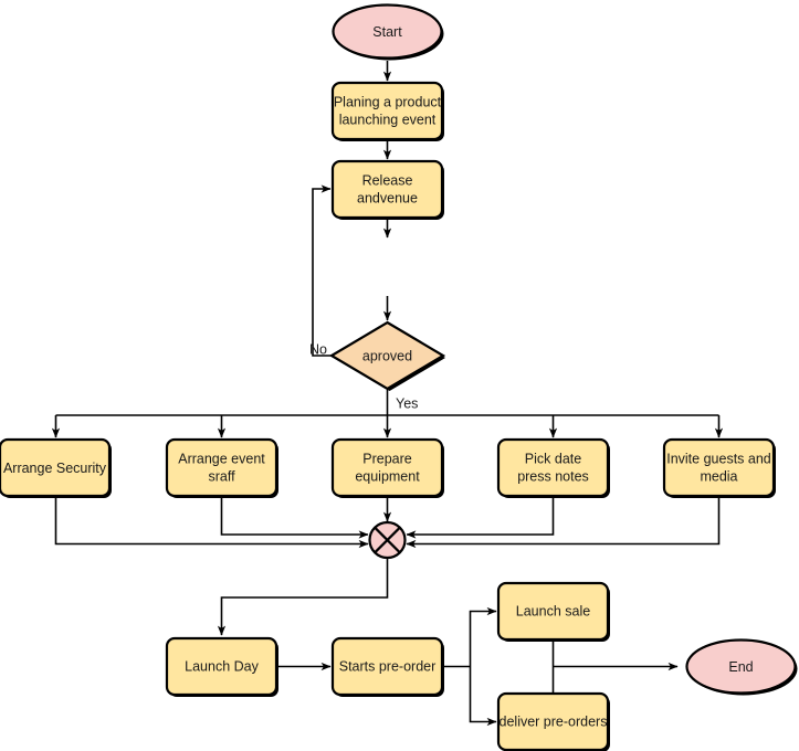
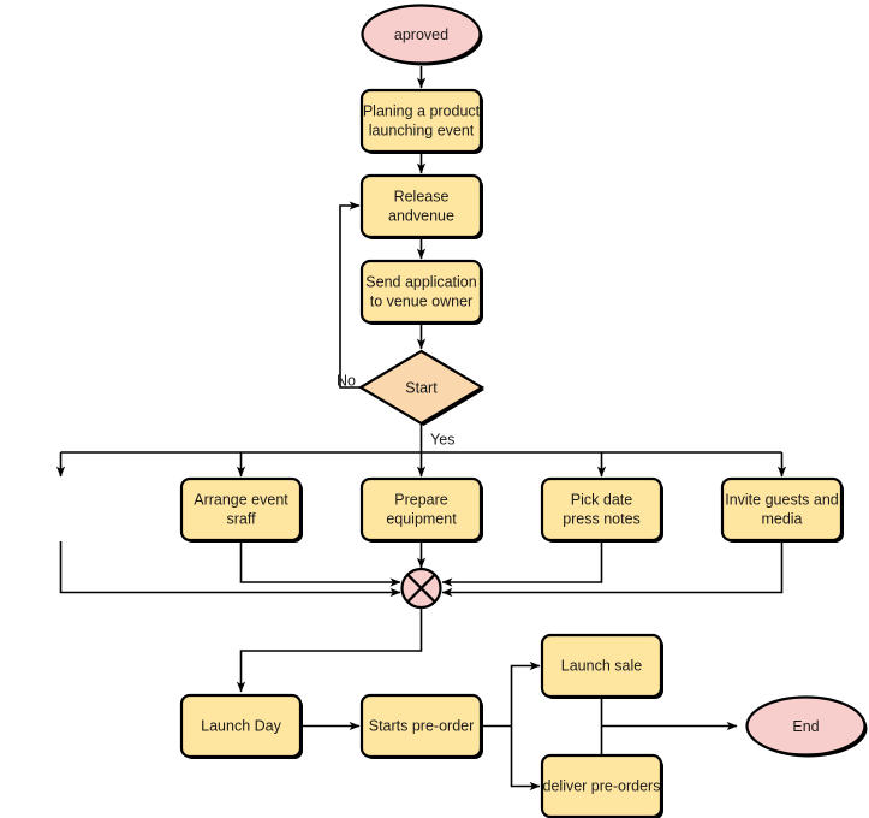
- Start
+ aproved
  Planing a product
  launching event
  Release
  andvenue
+ Send application
+ to venue owner
- aproved
+ Start
  No
  Yes
- Arrange Security
  Arrange event
  sraff
  Prepare
  equipment
  Pick date
  press notes
  Invite guests and
  media
  Launch Day
  Starts pre-order
  Launch sale
  deliver pre-orders
  End
